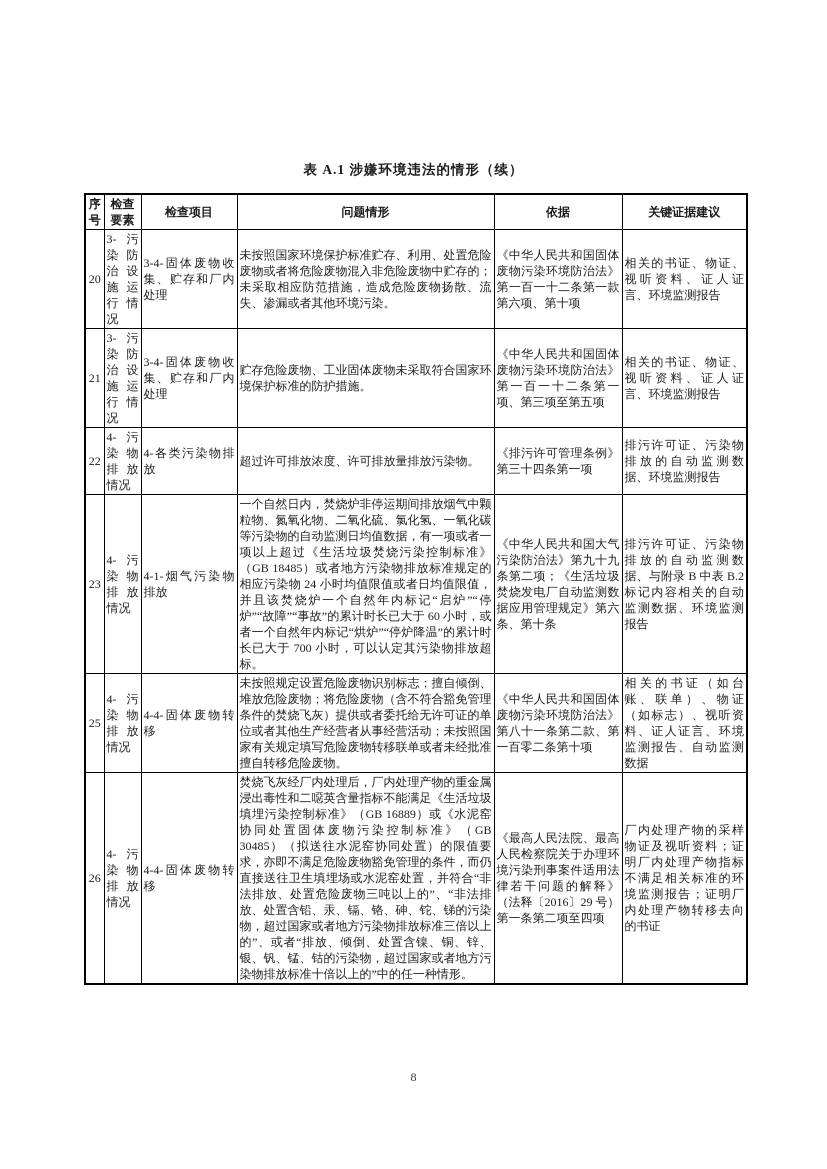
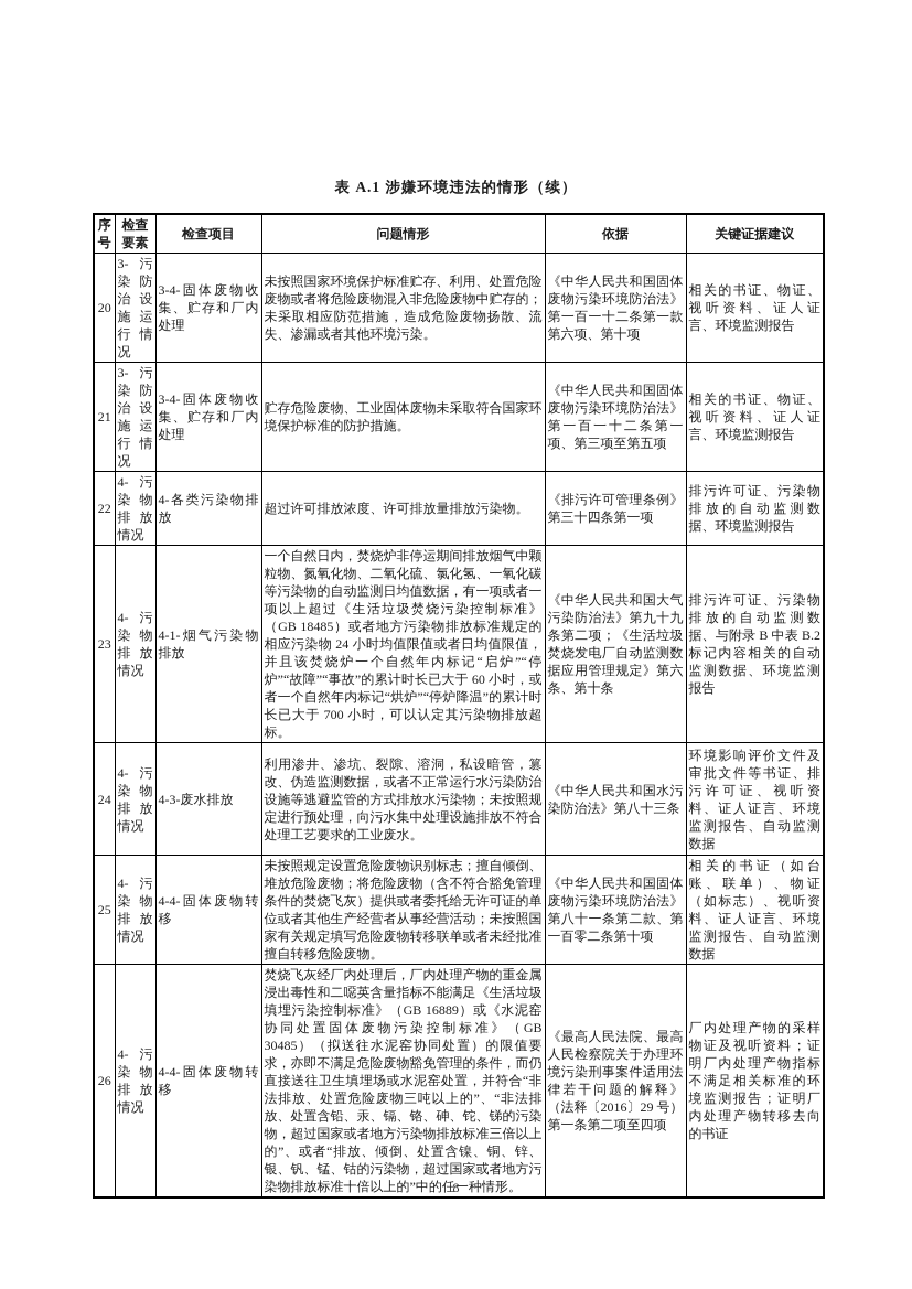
  表 A.1 涉嫌环境违法的情形（续）
  序号	检查要素	检查项目	问题情形	依据	关键证据建议
  20	3-污染防治设施运行情况	3-4-固体废物收集、贮存和厂内处理	未按照国家环境保护标准贮存、利用、处置危险废物或者将危险废物混入非危险废物中贮存的；未采取相应防范措施，造成危险废物扬散、流失、渗漏或者其他环境污染。	《中华人民共和国固体废物污染环境防治法》第一百一十二条第一款第六项、第十项	相关的书证、物证、视听资料、证人证言、环境监测报告
  21	3-污染防治设施运行情况	3-4-固体废物收集、贮存和厂内处理	贮存危险废物、工业固体废物未采取符合国家环境保护标准的防护措施。	《中华人民共和国固体废物污染环境防治法》第一百一十二条第一项、第三项至第五项	相关的书证、物证、视听资料、证人证言、环境监测报告
  22	4-污染物排放情况	4-各类污染物排放	超过许可排放浓度、许可排放量排放污染物。	《排污许可管理条例》第三十四条第一项	排污许可证、污染物排放的自动监测数据、环境监测报告
  23	4-污染物排放情况	4-1-烟气污染物排放	一个自然日内，焚烧炉非停运期间排放烟气中颗粒物、氮氧化物、二氧化硫、氯化氢、一氧化碳等污染物的自动监测日均值数据，有一项或者一项以上超过《生活垃圾焚烧污染控制标准》（GB 18485）或者地方污染物排放标准规定的相应污染物 24 小时均值限值或者日均值限值，并且该焚烧炉一个自然年内标记“启炉”“停炉”“故障”“事故”的累计时长已大于 60 小时，或者一个自然年内标记“烘炉”“停炉降温”的累计时长已大于 700 小时，可以认定其污染物排放超标。	《中华人民共和国大气污染防治法》第九十九条第二项；《生活垃圾焚烧发电厂自动监测数据应用管理规定》第六条、第十条	排污许可证、污染物排放的自动监测数据、与附录 B 中表 B.2 标记内容相关的自动监测数据、环境监测报告
+ 24	4-污染物排放情况	4-3-废水排放	利用渗井、渗坑、裂隙、溶洞，私设暗管，篡改、伪造监测数据，或者不正常运行水污染防治设施等逃避监管的方式排放水污染物；未按照规定进行预处理，向污水集中处理设施排放不符合处理工艺要求的工业废水。	《中华人民共和国水污染防治法》第八十三条	环境影响评价文件及审批文件等书证、排污许可证、视听资料、证人证言、环境监测报告、自动监测数据
  25	4-污染物排放情况	4-4-固体废物转移	未按照规定设置危险废物识别标志；擅自倾倒、堆放危险废物；将危险废物（含不符合豁免管理条件的焚烧飞灰）提供或者委托给无许可证的单位或者其他生产经营者从事经营活动；未按照国家有关规定填写危险废物转移联单或者未经批准擅自转移危险废物。	《中华人民共和国固体废物污染环境防治法》第八十一条第二款、第一百零二条第十项	相关的书证（如台账、联单）、物证（如标志）、视听资料、证人证言、环境监测报告、自动监测数据
  26	4-污染物排放情况	4-4-固体废物转移	焚烧飞灰经厂内处理后，厂内处理产物的重金属浸出毒性和二噁英含量指标不能满足《生活垃圾填埋污染控制标准》（GB 16889）或《水泥窑协同处置固体废物污染控制标准》（GB 30485）（拟送往水泥窑协同处置）的限值要求，亦即不满足危险废物豁免管理的条件，而仍直接送往卫生填埋场或水泥窑处置，并符合“非法排放、处置危险废物三吨以上的”、“非法排放、处置含铅、汞、镉、铬、砷、铊、锑的污染物，超过国家或者地方污染物排放标准三倍以上的”、或者“排放、倾倒、处置含镍、铜、锌、银、钒、锰、钴的污染物，超过国家或者地方污染物排放标准十倍以上的”中的任一种情形。	《最高人民法院、最高人民检察院关于办理环境污染刑事案件适用法律若干问题的解释》（法释〔2016〕29 号）第一条第二项至四项	厂内处理产物的采样物证及视听资料；证明厂内处理产物指标不满足相关标准的环境监测报告；证明厂内处理产物转移去向的书证
  8
